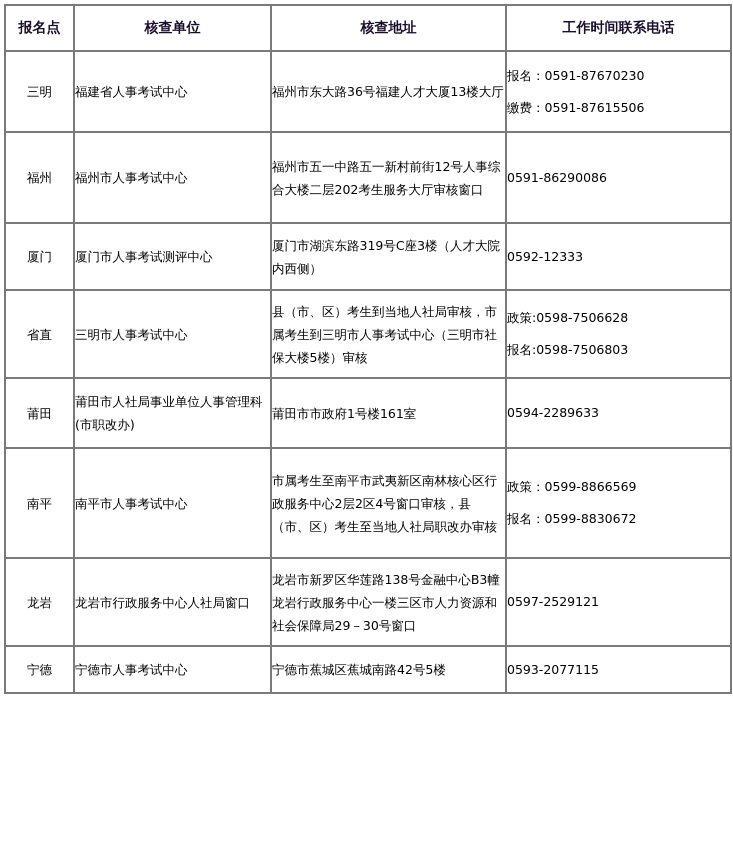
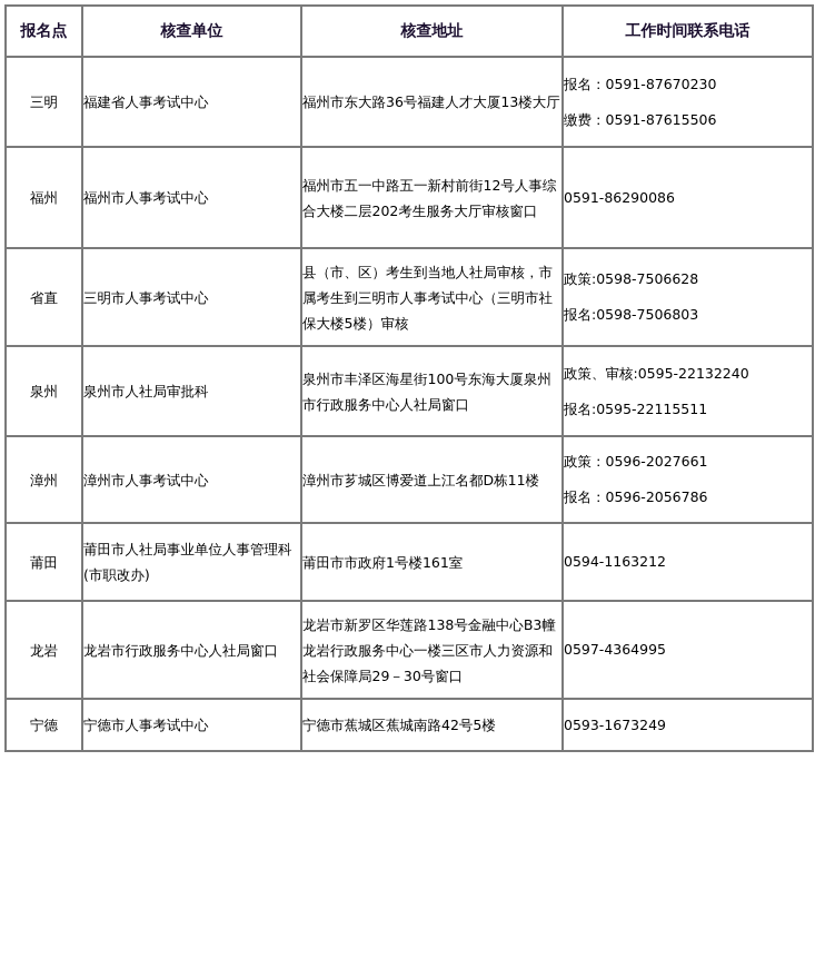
  报名点	核查单位	核查地址	工作时间联系电话
  三明	福建省人事考试中心	福州市东大路36号福建人才大厦13楼大厅	报名：0591-87670230缴费：0591-87615506
  福州	福州市人事考试中心	福州市五一中路五一新村前街12号人事综合大楼二层202考生服务大厅审核窗口	0591-86290086
- 厦门	厦门市人事考试测评中心	厦门市湖滨东路319号C座3楼（人才大院内西侧）	0592-12333
  省直	三明市人事考试中心	县（市、区）考生到当地人社局审核，市属考生到三明市人事考试中心（三明市社保大楼5楼）审核	政策:0598-7506628报名:0598-7506803
+ 泉州	泉州市人社局审批科	泉州市丰泽区海星街100号东海大厦泉州市行政服务中心人社局窗口	政策、审核:0595-22132240报名:0595-22115511
+ 漳州	漳州市人事考试中心	漳州市芗城区博爱道上江名都D栋11楼	政策：0596-2027661报名：0596-2056786
- 莆田	莆田市人社局事业单位人事管理科(市职改办)	莆田市市政府1号楼161室	0594-2289633
+ 莆田	莆田市人社局事业单位人事管理科(市职改办)	莆田市市政府1号楼161室	0594-1163212
- 南平	南平市人事考试中心	市属考生至南平市武夷新区南林核心区行政服务中心2层2区4号窗口审核，县（市、区）考生至当地人社局职改办审核	政策：0599-8866569报名：0599-8830672
- 龙岩	龙岩市行政服务中心人社局窗口	龙岩市新罗区华莲路138号金融中心B3幢龙岩行政服务中心一楼三区市人力资源和社会保障局29－30号窗口	0597-2529121
+ 龙岩	龙岩市行政服务中心人社局窗口	龙岩市新罗区华莲路138号金融中心B3幢龙岩行政服务中心一楼三区市人力资源和社会保障局29－30号窗口	0597-4364995
- 宁德	宁德市人事考试中心	宁德市蕉城区蕉城南路42号5楼	0593-2077115
+ 宁德	宁德市人事考试中心	宁德市蕉城区蕉城南路42号5楼	0593-1673249
